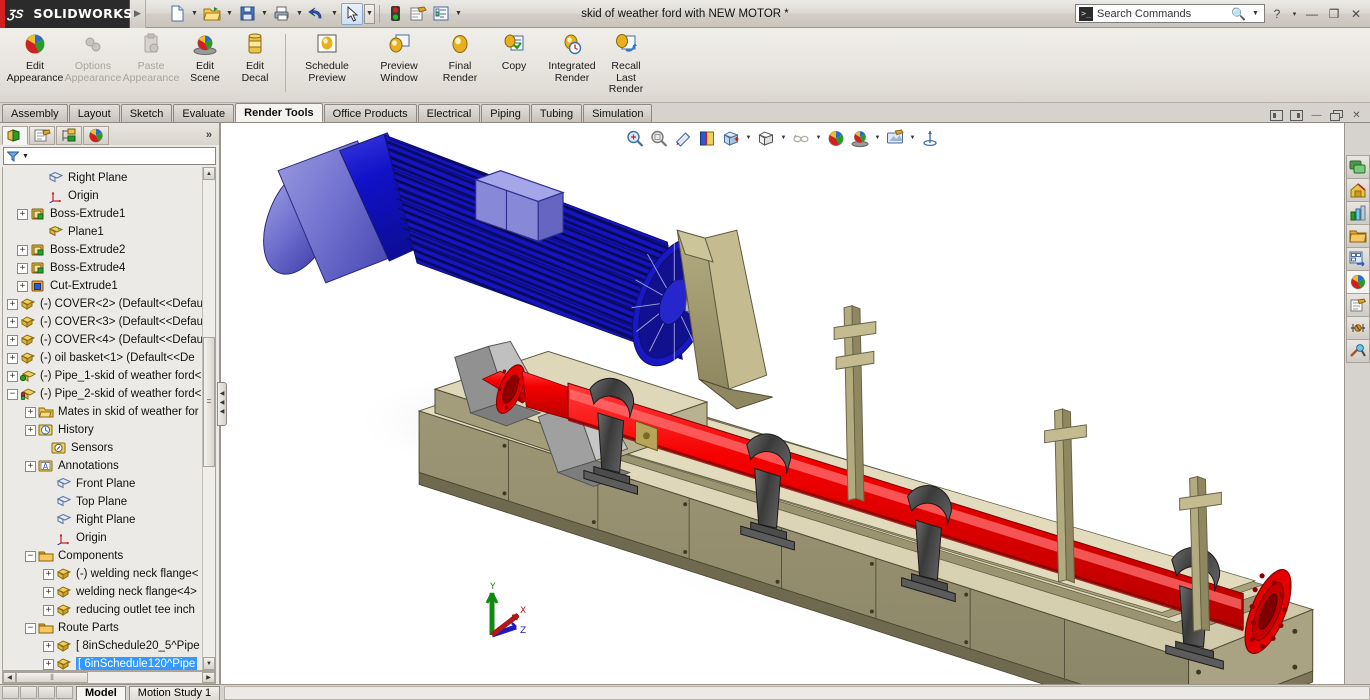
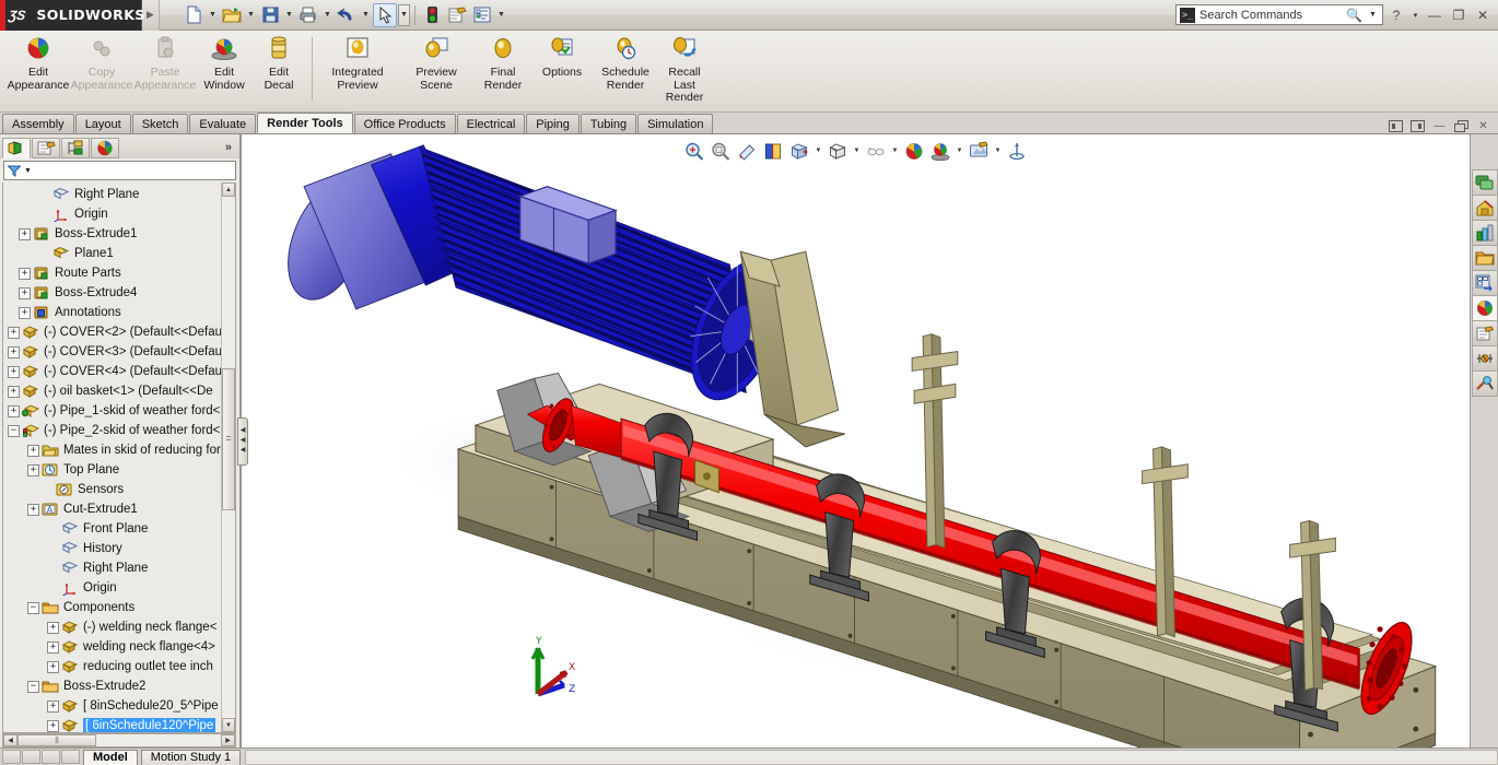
  SOLIDWORKS
  ▶
- skid of weather ford with NEW MOTOR *
  >_
  Search Commands
  🔍
  ?
  —
  ❐
  ✕
  Edit
  Appearance
- Options
+ Copy
  Appearance
  Paste
  Appearance
  Edit
- Scene
+ Window
  Edit
  Decal
- Schedule
+ Integrated
  Preview
  Preview
- Window
+ Scene
  Final
  Render
- Copy
+ Options
- Integrated
+ Schedule
  Render
  Recall
  Last
  Render
  Assembly
  Layout
  Sketch
  Evaluate
  Render Tools
  Office Products
  Electrical
  Piping
  Tubing
  Simulation
  —
  ✕
  »
  Right Plane
  Origin
  +
  Boss-Extrude1
  Plane1
  +
- Boss-Extrude2
+ Route Parts
  +
  Boss-Extrude4
  +
- Cut-Extrude1
+ Annotations
  +
  (-) COVER<2> (Default<<Defau
  +
  (-) COVER<3> (Default<<Defau
  +
  (-) COVER<4> (Default<<Defau
  +
  (-) oil basket<1> (Default<<De
  +
  (-) Pipe_1-skid of weather ford<
  −
  (-) Pipe_2-skid of weather ford<
  +
- Mates in skid of weather for
+ Mates in skid of reducing for
  +
- History
+ Top Plane
  Sensors
  +
  A
- Annotations
+ Cut-Extrude1
  Front Plane
- Top Plane
+ History
  Right Plane
  Origin
  −
  Components
  +
  (-) welding neck flange<
  +
  welding neck flange<4>
  +
  reducing outlet tee inch
  −
- Route Parts
+ Boss-Extrude2
  +
  [ 8inSchedule20_5^Pipe
  +
  [ 6inSchedule120^Pipe
  ⦀
  Y
  X
  Z
  Model
  Motion Study 1
